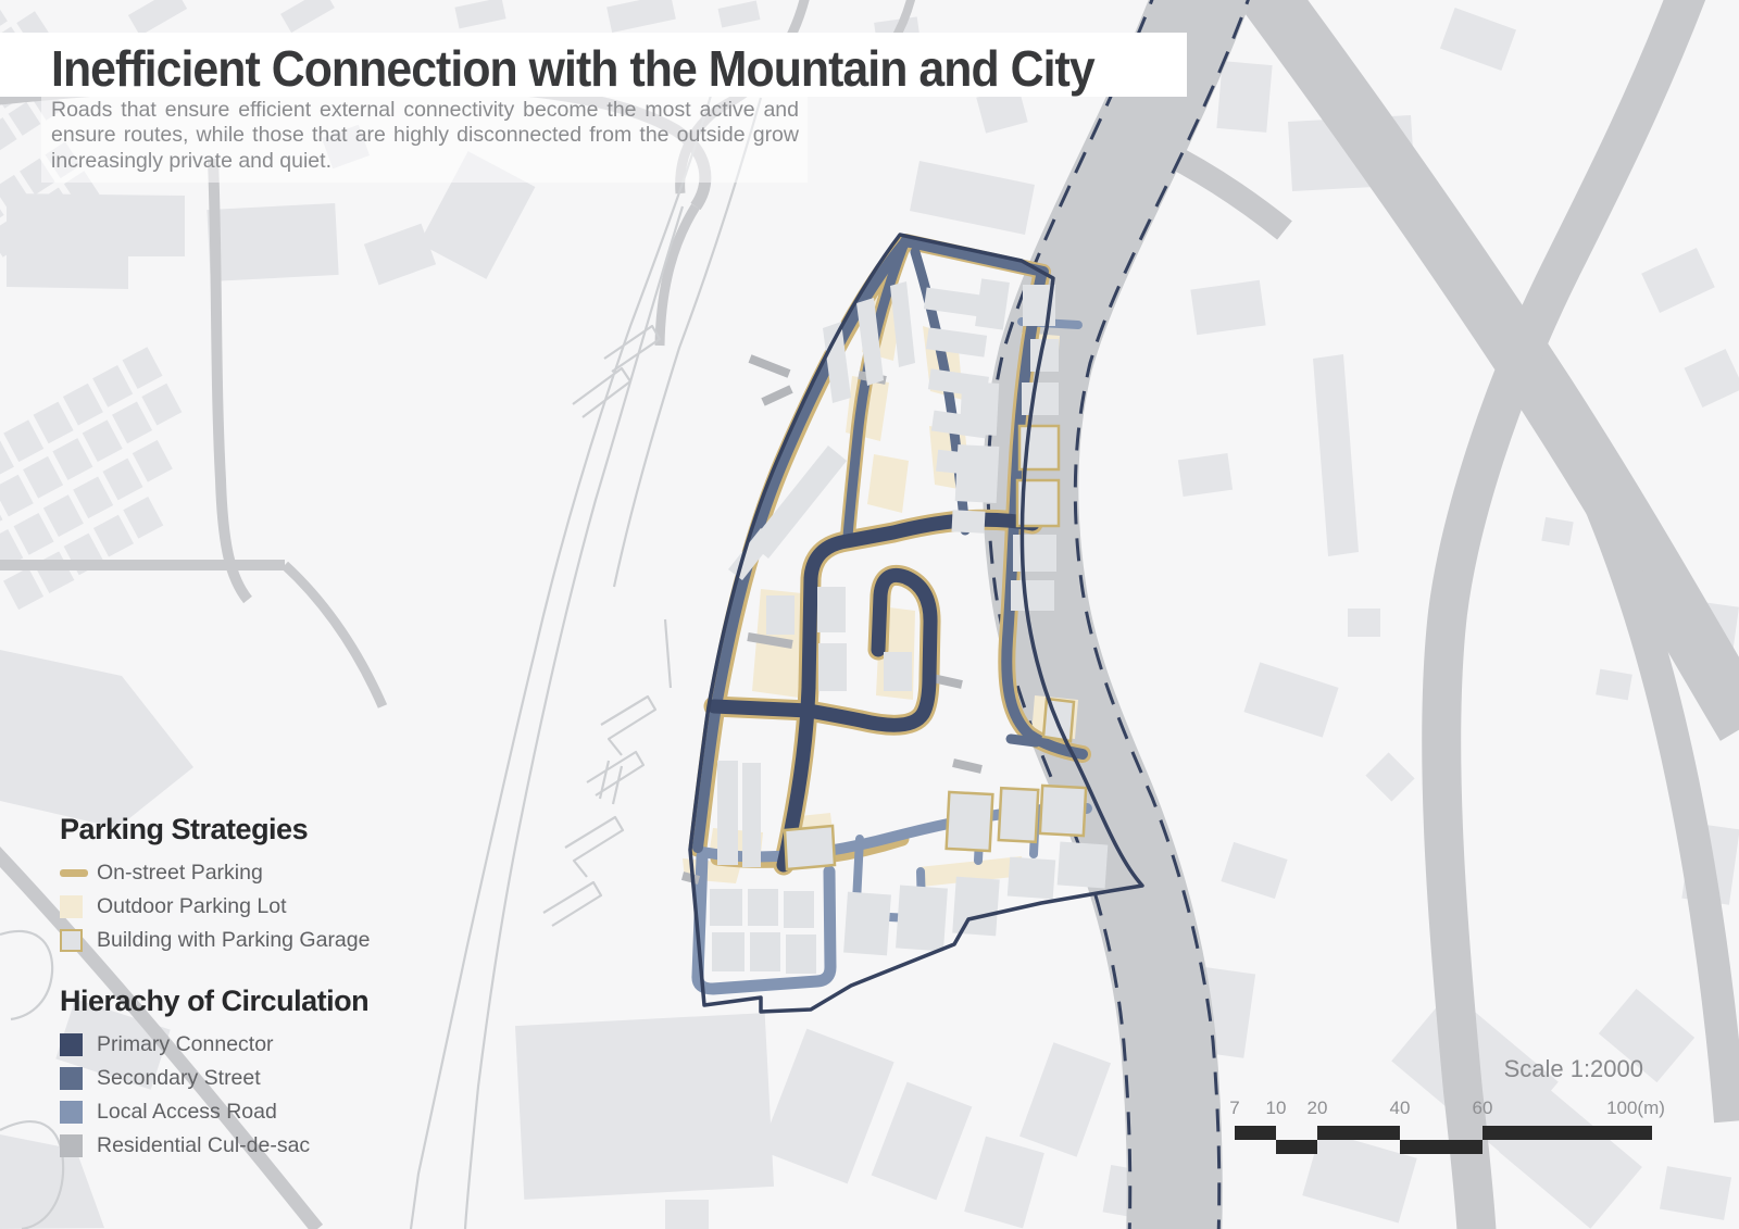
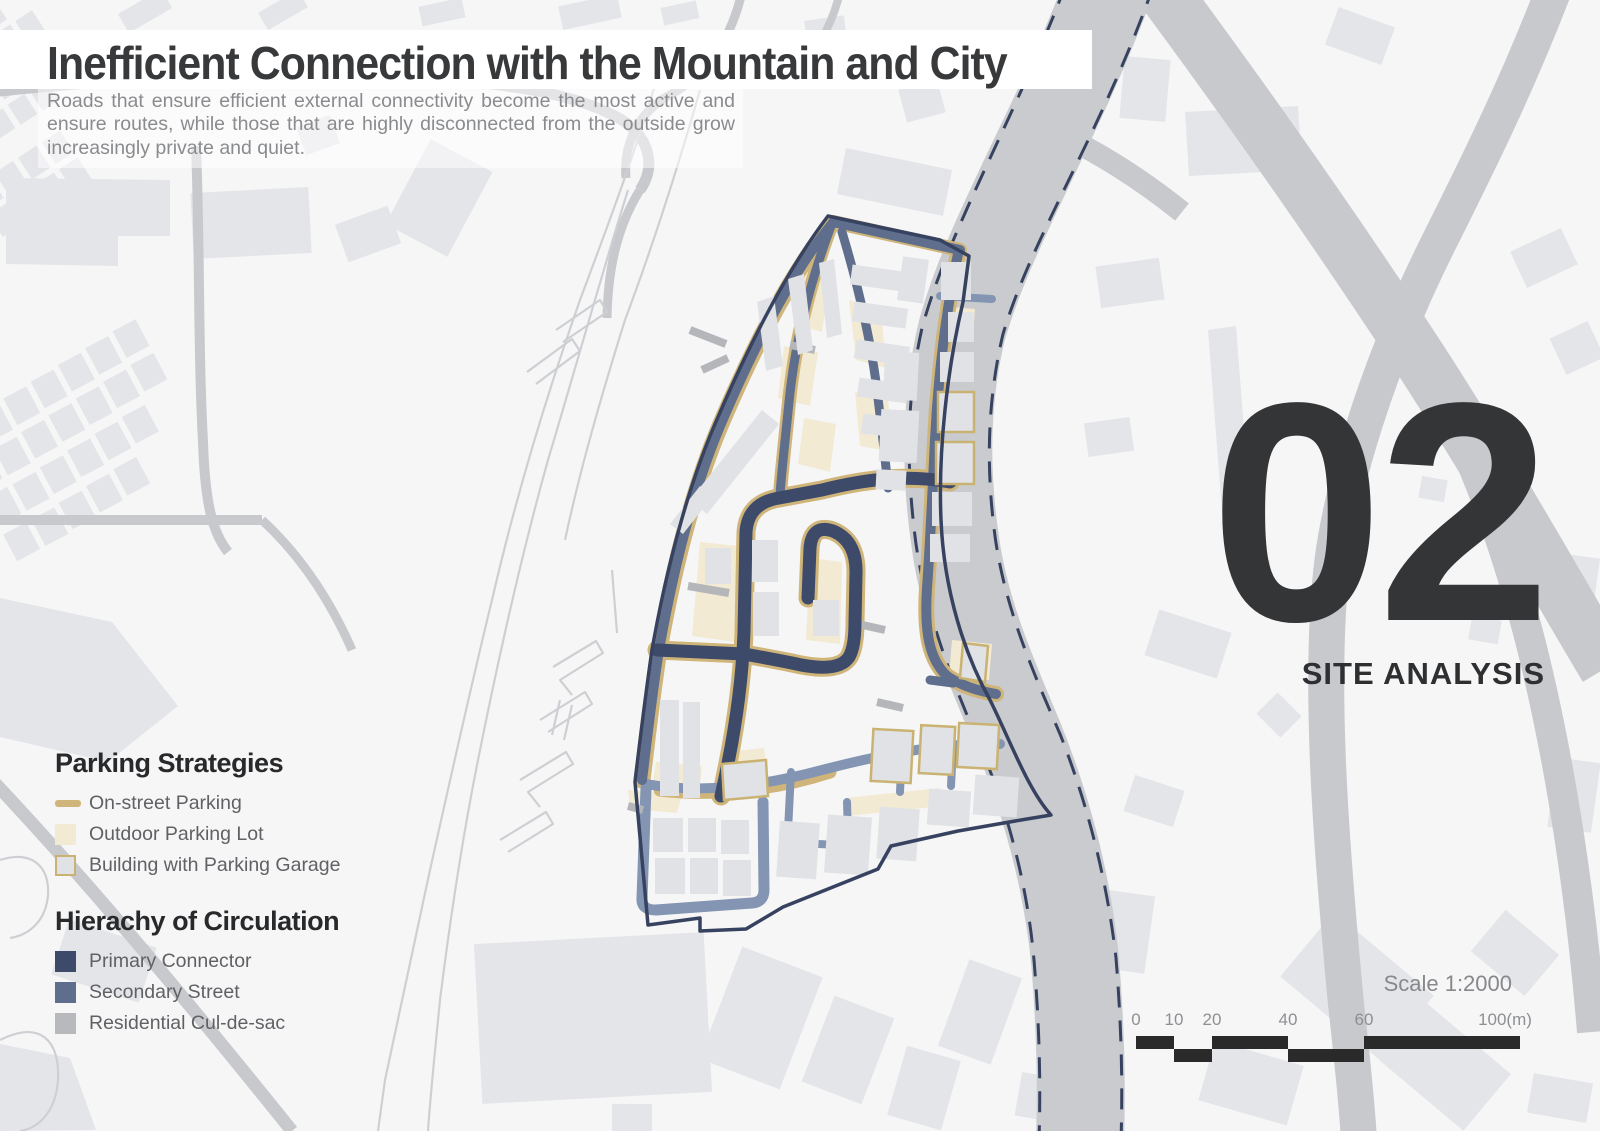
  Inefficient Connection with the Mountain and City
  Roads that ensure efficient external connectivity become the most active and ensure routes, while those that are highly disconnected from the outside grow increasingly private and quiet.
  Parking Strategies
  On-street Parking
  Outdoor Parking Lot
  Building with Parking Garage
  Hierachy of Circulation
  Primary Connector
  Secondary Street
- Local Access Road
  Residential Cul-de-sac
+ 02
+ SITE ANALYSIS
  Scale 1:2000
- 7
+ 0
  10
  20
  40
  60
  100(m)
